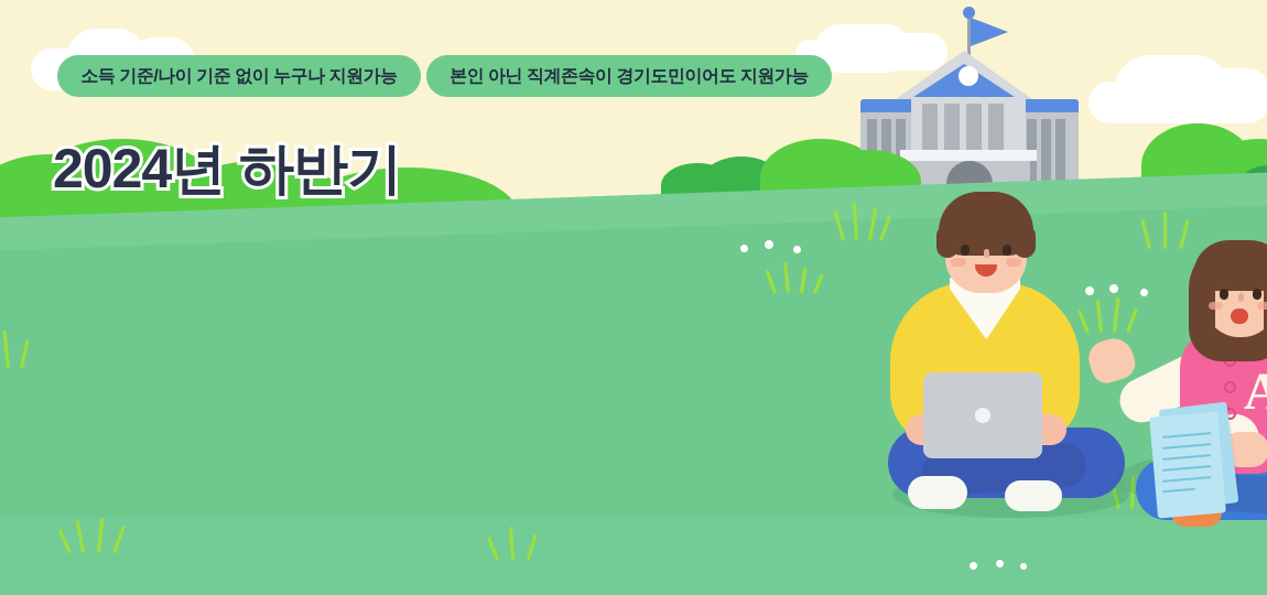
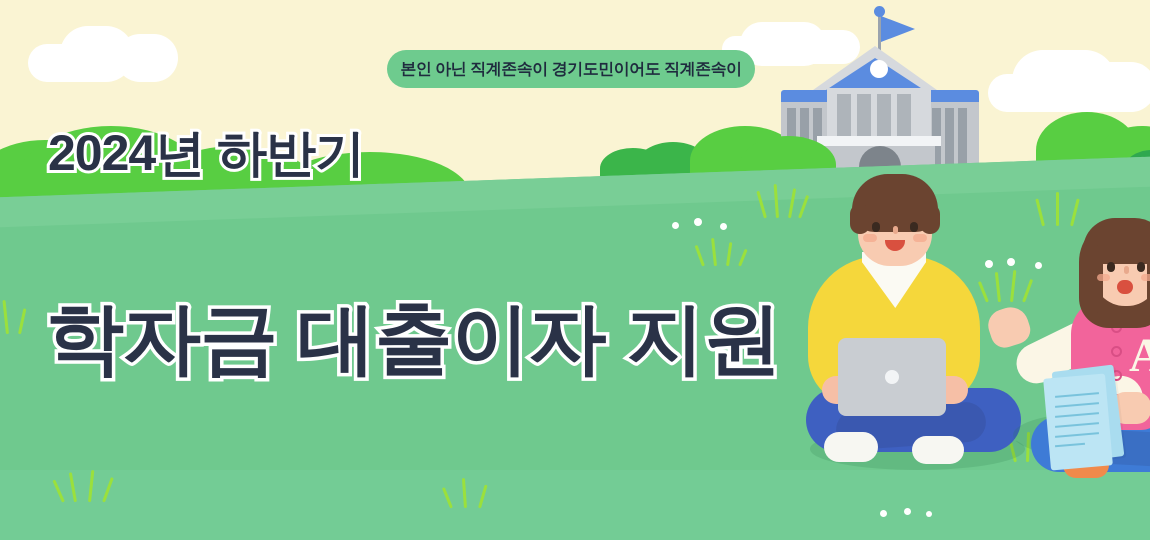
  A
- 소득 기준/나이 기준 없이 누구나 지원가능
- 본인 아닌 직계존속이 경기도민이어도 지원가능
+ 본인 아닌 직계존속이 경기도민이어도 직계존속이
  2024년 하반기
+ 학자금 대출이자 지원
